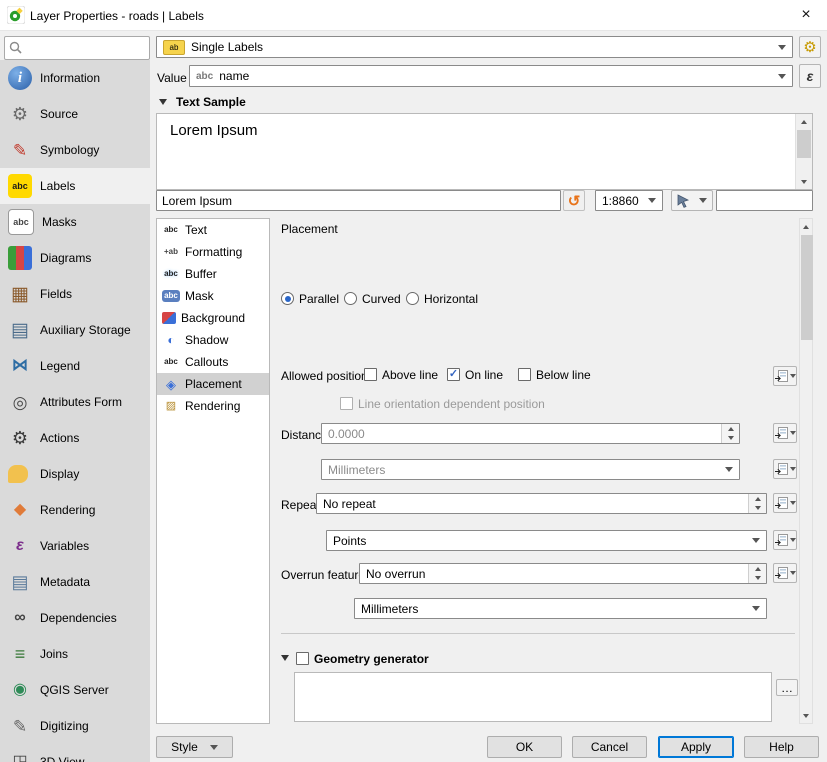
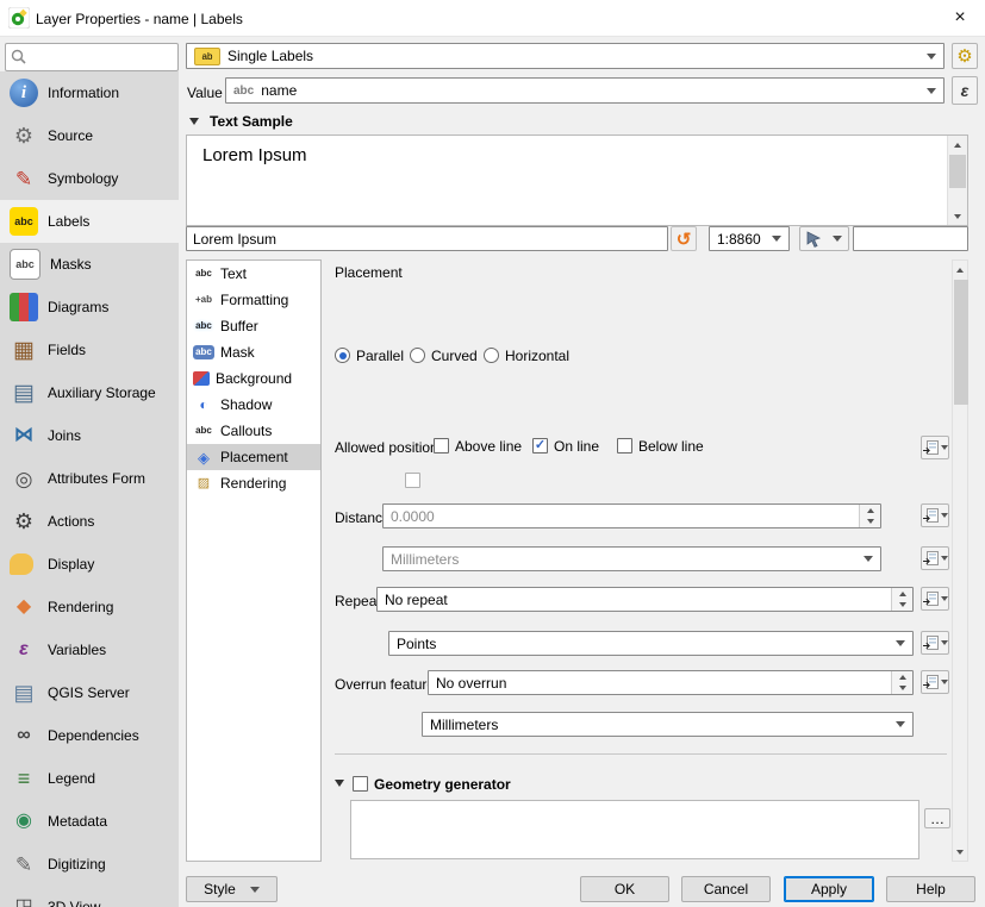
- Layer Properties - roads | Labels
+ Layer Properties - name | Labels
  ×
  i
  Information
  ⚙
  Source
  ✎
  Symbology
  abc
  Labels
  abc
  Masks
  Diagrams
  ▦
  Fields
  ▤
  Auxiliary Storage
  ⋈
- Legend
+ Joins
  ◎
  Attributes Form
  ⚙
  Actions
  Display
  ◆
  Rendering
  ε
  Variables
  ▤
- Metadata
+ QGIS Server
  ∞
  Dependencies
  ≡
- Joins
+ Legend
  ◉
- QGIS Server
+ Metadata
  ✎
  Digitizing
  ab
  Single Labels
  ⚙
  Value
  abc
  name
  ε
  Text Sample
  Lorem Ipsum
  Lorem Ipsum
  ↺
  1:8860
  abc
  Text
  +ab
  Formatting
  abc
  Buffer
  abc
  Mask
  Background
  ◐
  Shadow
  abc
  Callouts
  ◈
  Placement
  ▨
  Rendering
  Placement
  Parallel
  Curved
  Horizontal
  Allowed positio
  Above line
  ✓
  On line
  Below line
- Line orientation dependent position
  Distanc
  0.0000
  Millimeters
  Repea
  No repeat
  Points
  Overrun featur
  No overrun
  Millimeters
  Geometry generator
  …
  Style
  OK
  Cancel
  Apply
  Help
